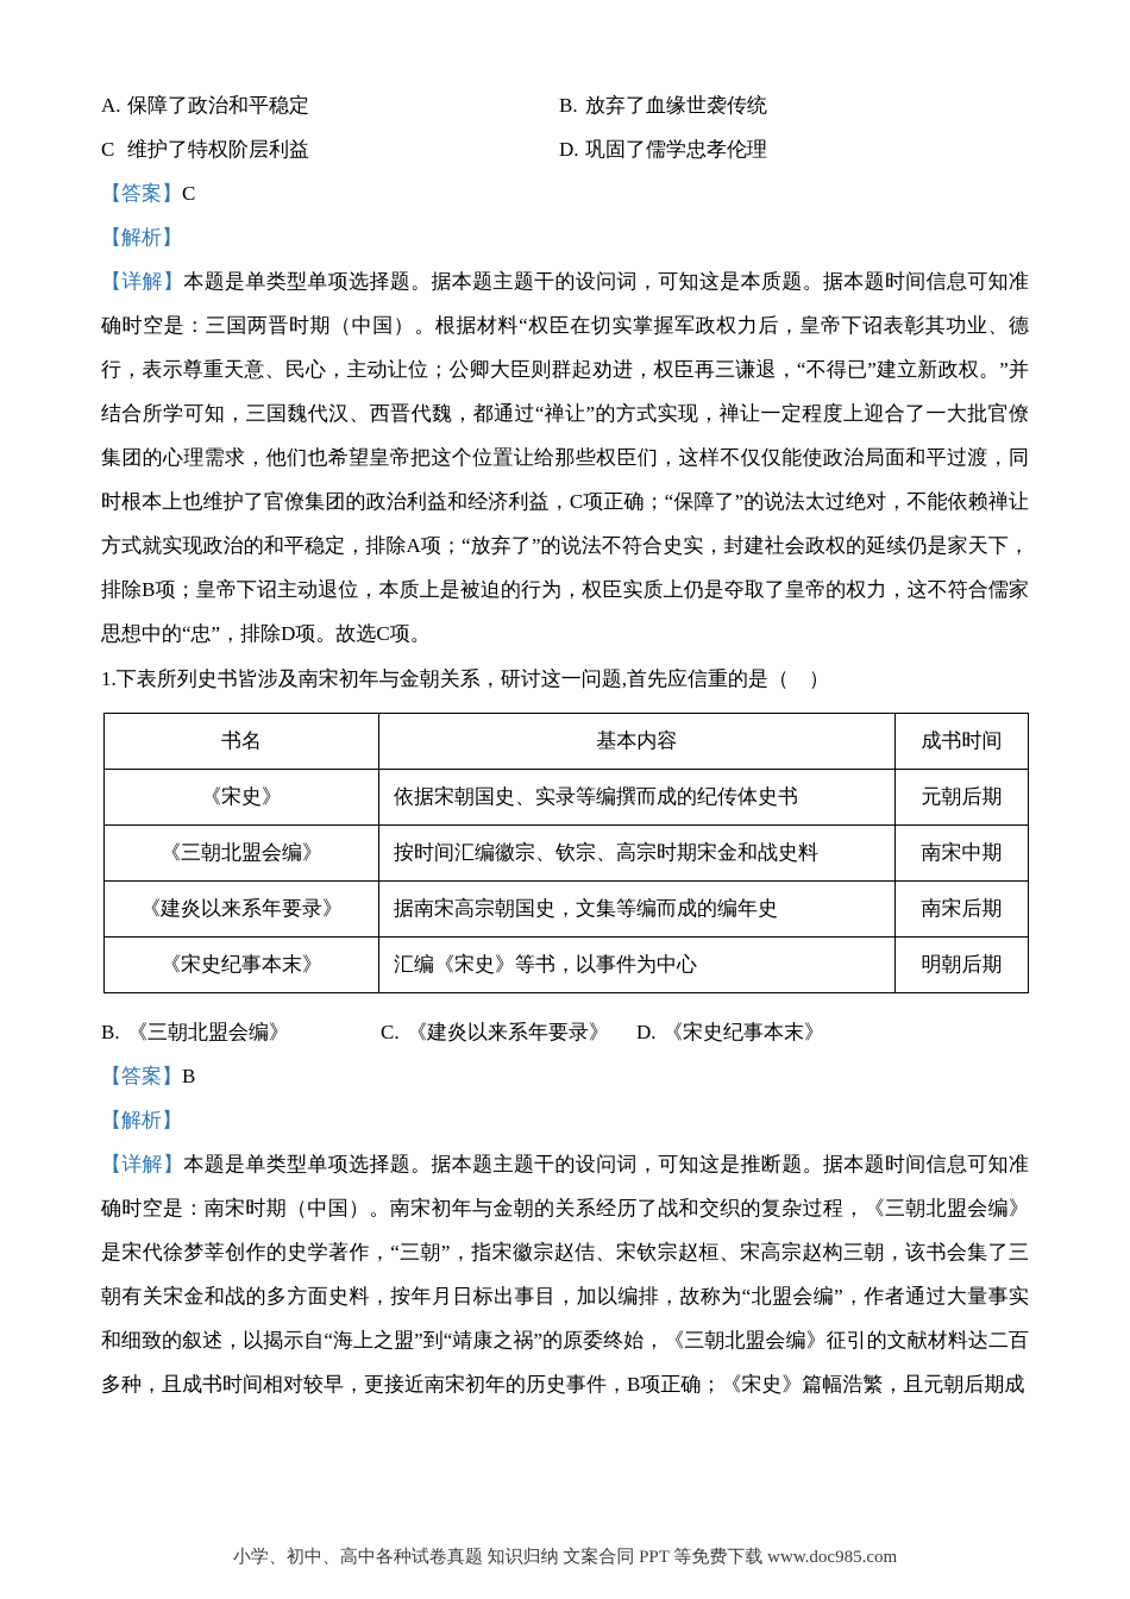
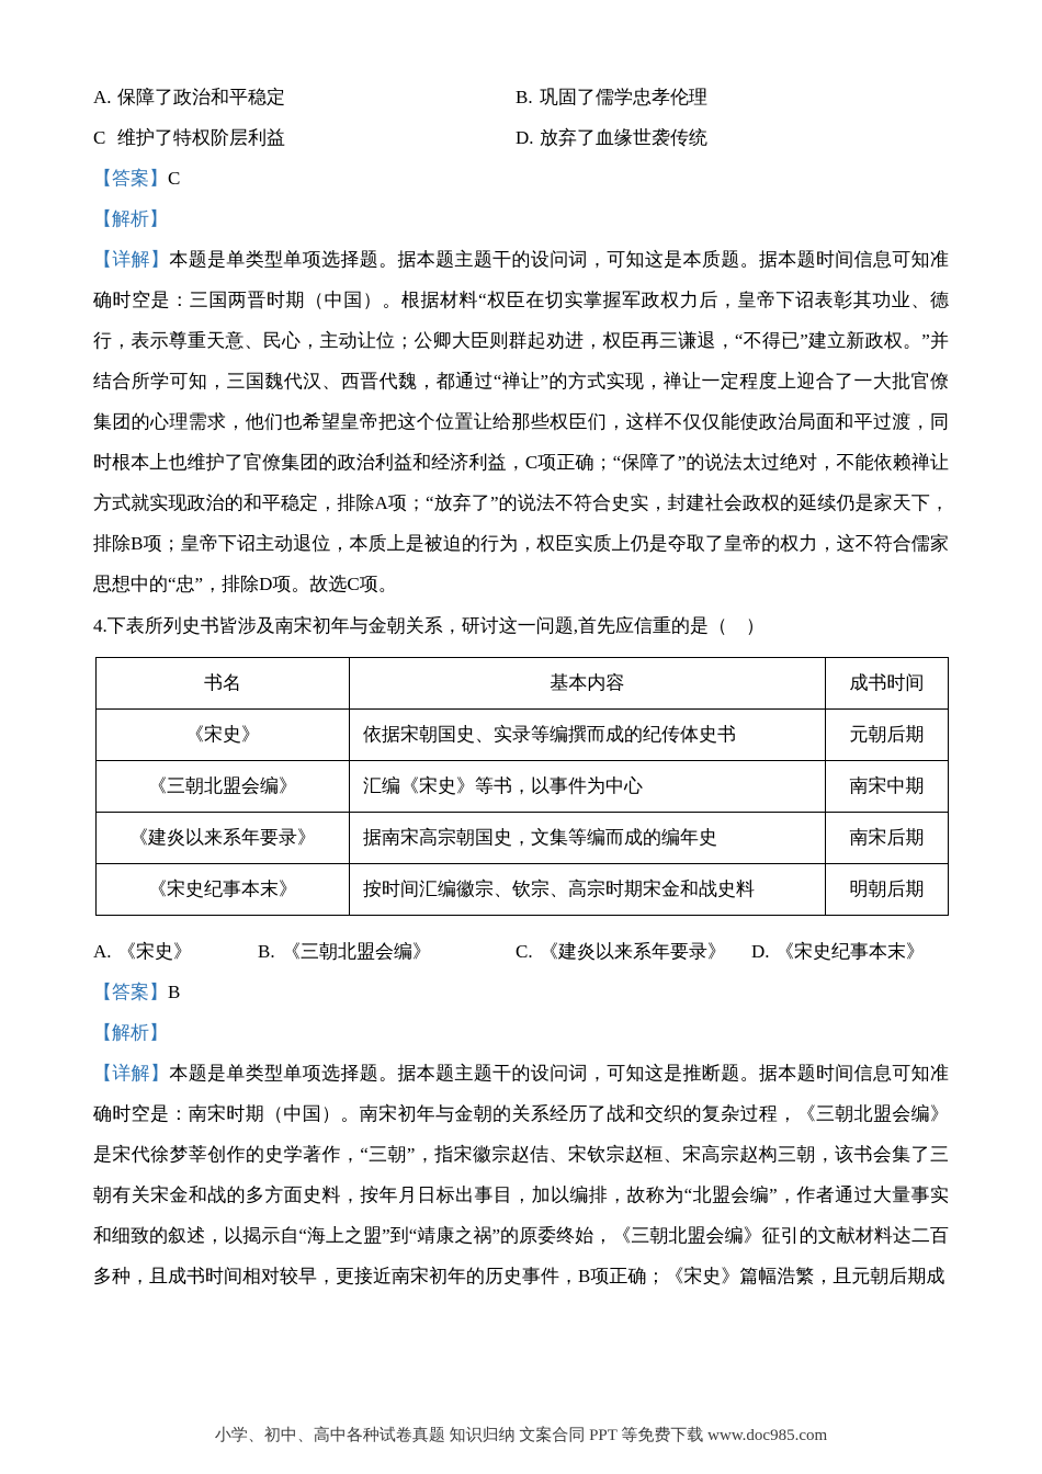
  A. 保障了政治和平稳定
- B. 放弃了血缘世袭传统
+ B. 巩固了儒学忠孝伦理
  C 维护了特权阶层利益
- D. 巩固了儒学忠孝伦理
+ D. 放弃了血缘世袭传统
  【答案】C
  【解析】
  【详解】本题是单类型单项选择题。据本题主题干的设问词，可知这是本质题。据本题时间信息可知准确时空是：三国两晋时期（中国）。根据材料“权臣在切实掌握军政权力后，皇帝下诏表彰其功业、德行，表示尊重天意、民心，主动让位；公卿大臣则群起劝进，权臣再三谦退，“不得已”建立新政权。”并结合所学可知，三国魏代汉、西晋代魏，都通过“禅让”的方式实现，禅让一定程度上迎合了一大批官僚集团的心理需求，他们也希望皇帝把这个位置让给那些权臣们，这样不仅仅能使政治局面和平过渡，同时根本上也维护了官僚集团的政治利益和经济利益，C项正确；“保障了”的说法太过绝对，不能依赖禅让方式就实现政治的和平稳定，排除A项；“放弃了”的说法不符合史实，封建社会政权的延续仍是家天下，排除B项；皇帝下诏主动退位，本质上是被迫的行为，权臣实质上仍是夺取了皇帝的权力，这不符合儒家思想中的“忠”，排除D项。故选C项。
- 1.下表所列史书皆涉及南宋初年与金朝关系，研讨这一问题,首先应信重的是（ ）
+ 4.下表所列史书皆涉及南宋初年与金朝关系，研讨这一问题,首先应信重的是（ ）
  书名	基本内容	成书时间
  《宋史》	依据宋朝国史、实录等编撰而成的纪传体史书	元朝后期
- 《三朝北盟会编》	按时间汇编徽宗、钦宗、高宗时期宋金和战史料	南宋中期
+ 《三朝北盟会编》	汇编《宋史》等书，以事件为中心	南宋中期
  《建炎以来系年要录》	据南宋高宗朝国史，文集等编而成的编年史	南宋后期
- 《宋史纪事本末》	汇编《宋史》等书，以事件为中心	明朝后期
+ 《宋史纪事本末》	按时间汇编徽宗、钦宗、高宗时期宋金和战史料	明朝后期
+ A. 《宋史》
  B. 《三朝北盟会编》
  C. 《建炎以来系年要录》
  D. 《宋史纪事本末》
  【答案】B
  【解析】
  【详解】本题是单类型单项选择题。据本题主题干的设问词，可知这是推断题。据本题时间信息可知准确时空是：南宋时期（中国）。南宋初年与金朝的关系经历了战和交织的复杂过程，《三朝北盟会编》是宋代徐梦莘创作的史学著作，“三朝”，指宋徽宗赵佶、宋钦宗赵桓、宋高宗赵构三朝，该书会集了三朝有关宋金和战的多方面史料，按年月日标出事目，加以编排，故称为“北盟会编”，作者通过大量事实和细致的叙述，以揭示自“海上之盟”到“靖康之祸”的原委终始，《三朝北盟会编》征引的文献材料达二百多种，且成书时间相对较早，更接近南宋初年的历史事件，B项正确；《宋史》篇幅浩繁，且元朝后期成
  小学、初中、高中各种试卷真题 知识归纳 文案合同 PPT 等免费下载 www.doc985.com
